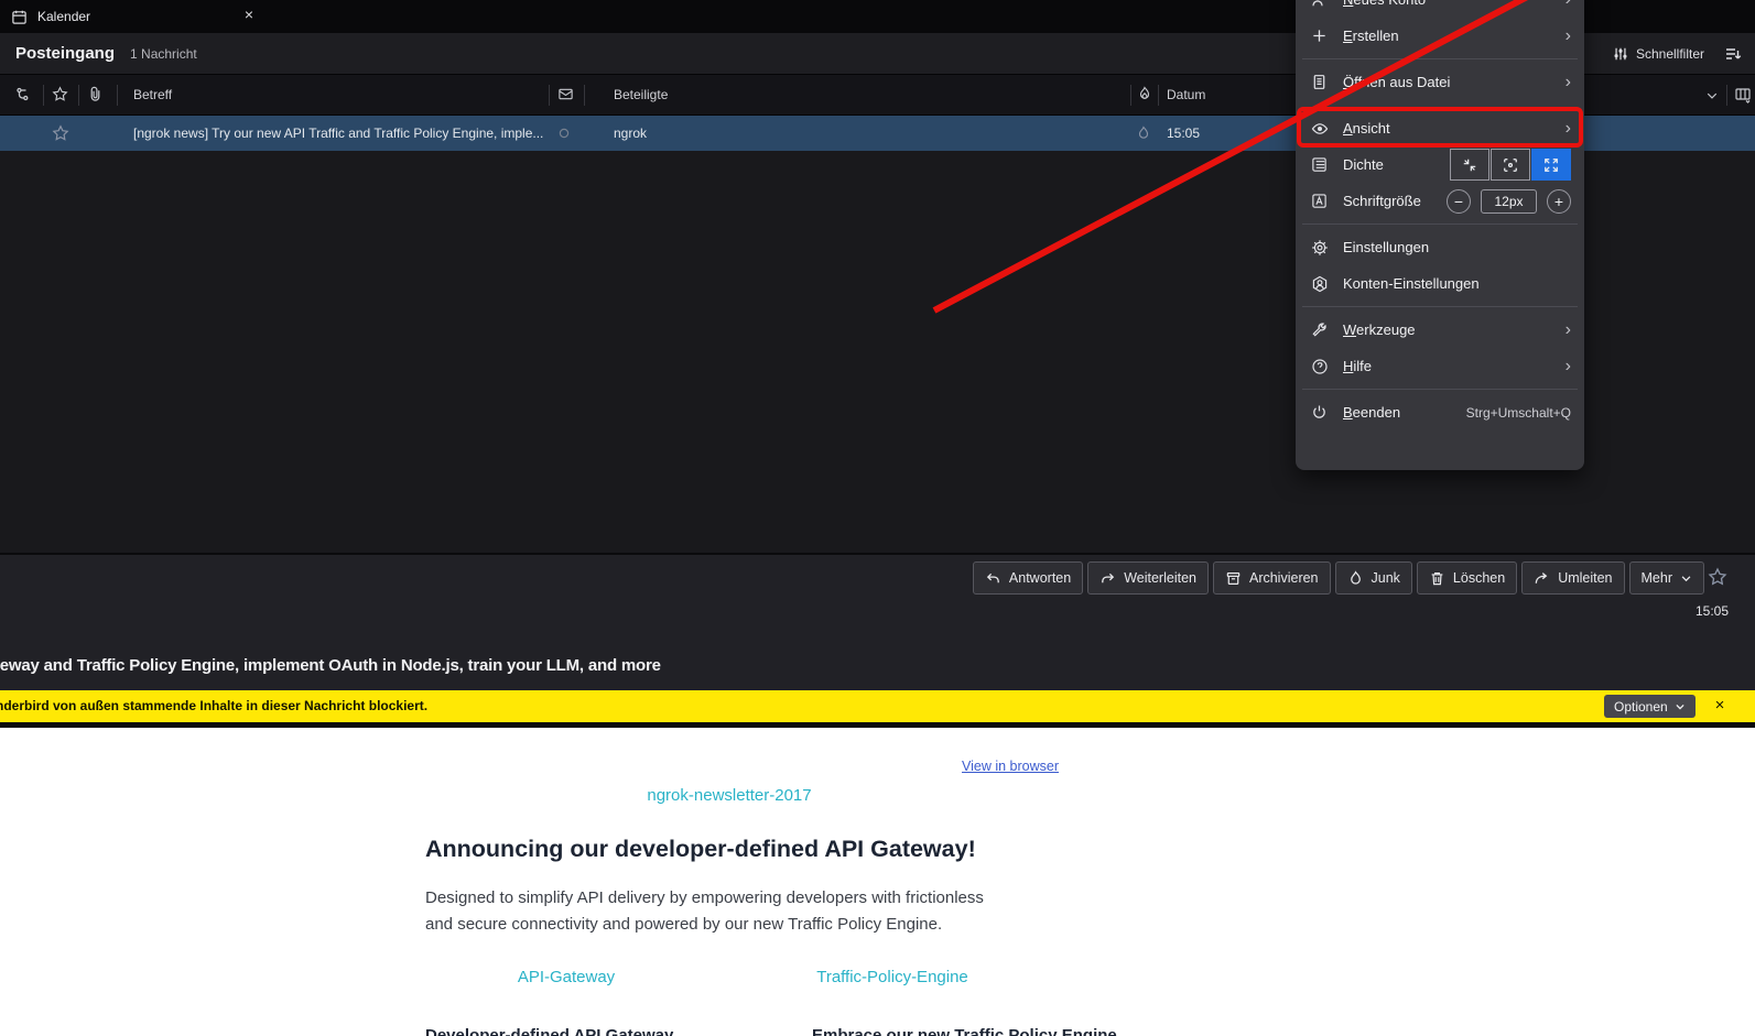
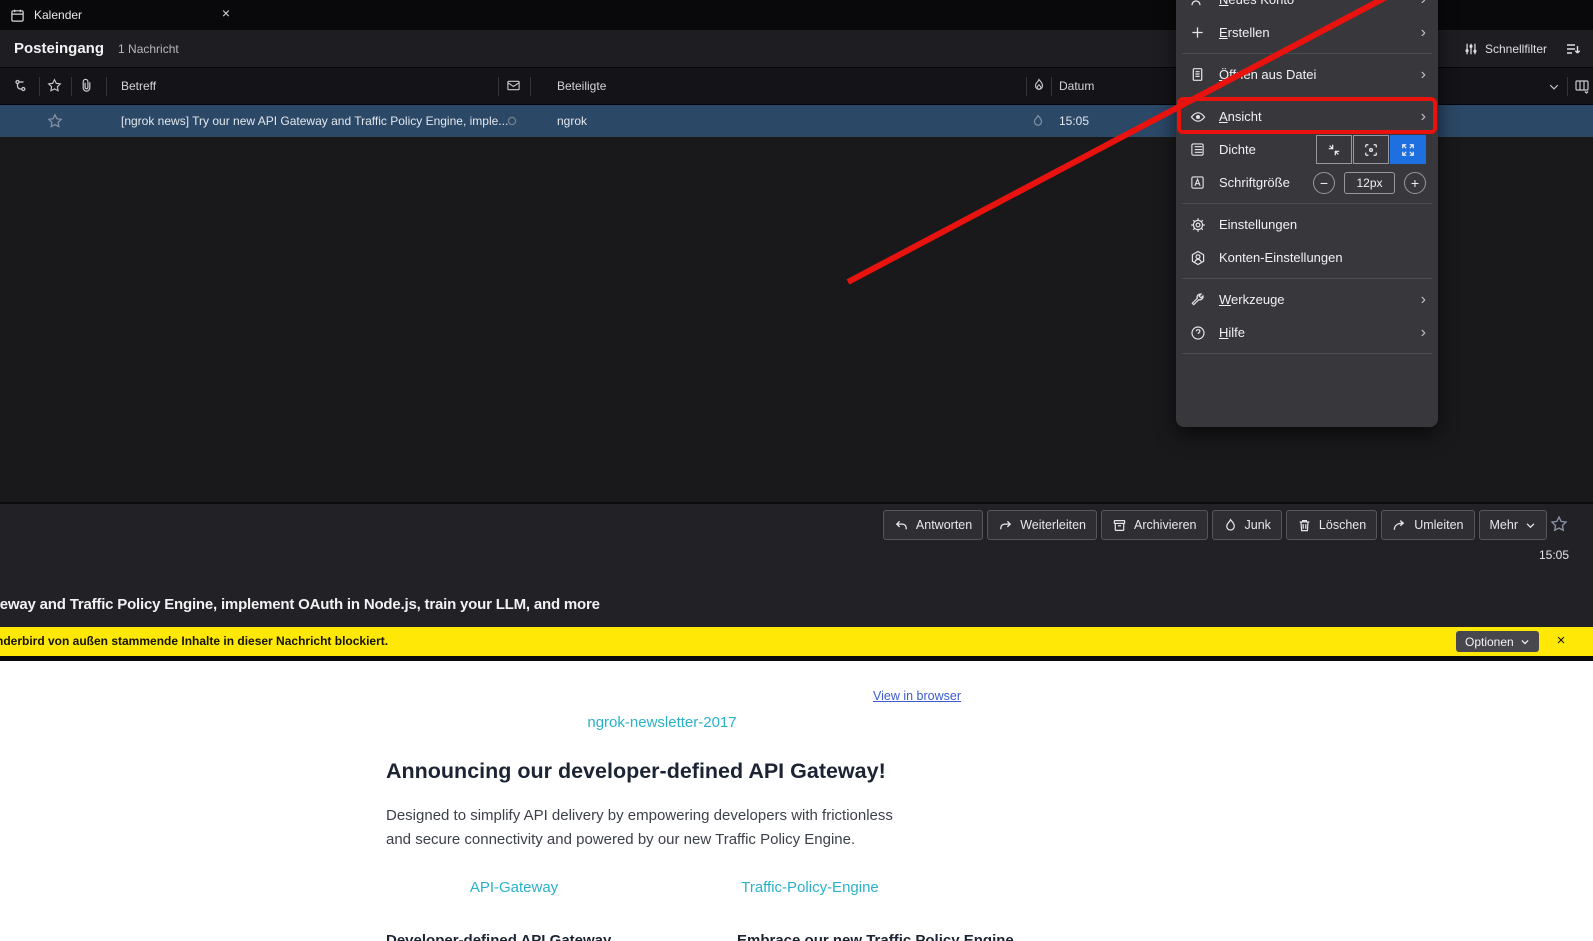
  Kalender
  ×
  Posteingang
  1 Nachricht
  Schnellfilter
  Betreff
  Beteiligte
  Datum
- [ngrok news] Try our new API Traffic and Traffic Policy Engine, imple...
+ [ngrok news] Try our new API Gateway and Traffic Policy Engine, imple...
  ngrok
  15:05
  Antworten
  Weiterleiten
  Archivieren
  Junk
  Löschen
  Umleiten
  Mehr
  15:05
  eway and Traffic Policy Engine, implement OAuth in Node.js, train your LLM, and more
  derbird von außen stammende Inhalte in dieser Nachricht blockiert.
  Optionen
  ×
  View in browser
  ngrok-newsletter-2017
  Announcing our developer-defined API Gateway!
  Designed to simplify API delivery by empowering developers with frictionless
  and secure connectivity and powered by our new Traffic Policy Engine.
  API-Gateway
  Traffic-Policy-Engine
  Erstellen
  ›
  Öen aus Datei
  ›
  Ansicht
  ›
  Dichte
  Schriftgröße
  −
  12px
  +
  Einstellungen
  Konten-Einstellungen
  Werkzeuge
  ›
  Hilfe
  ›
- Beenden
- Strg+Umschalt+Q
